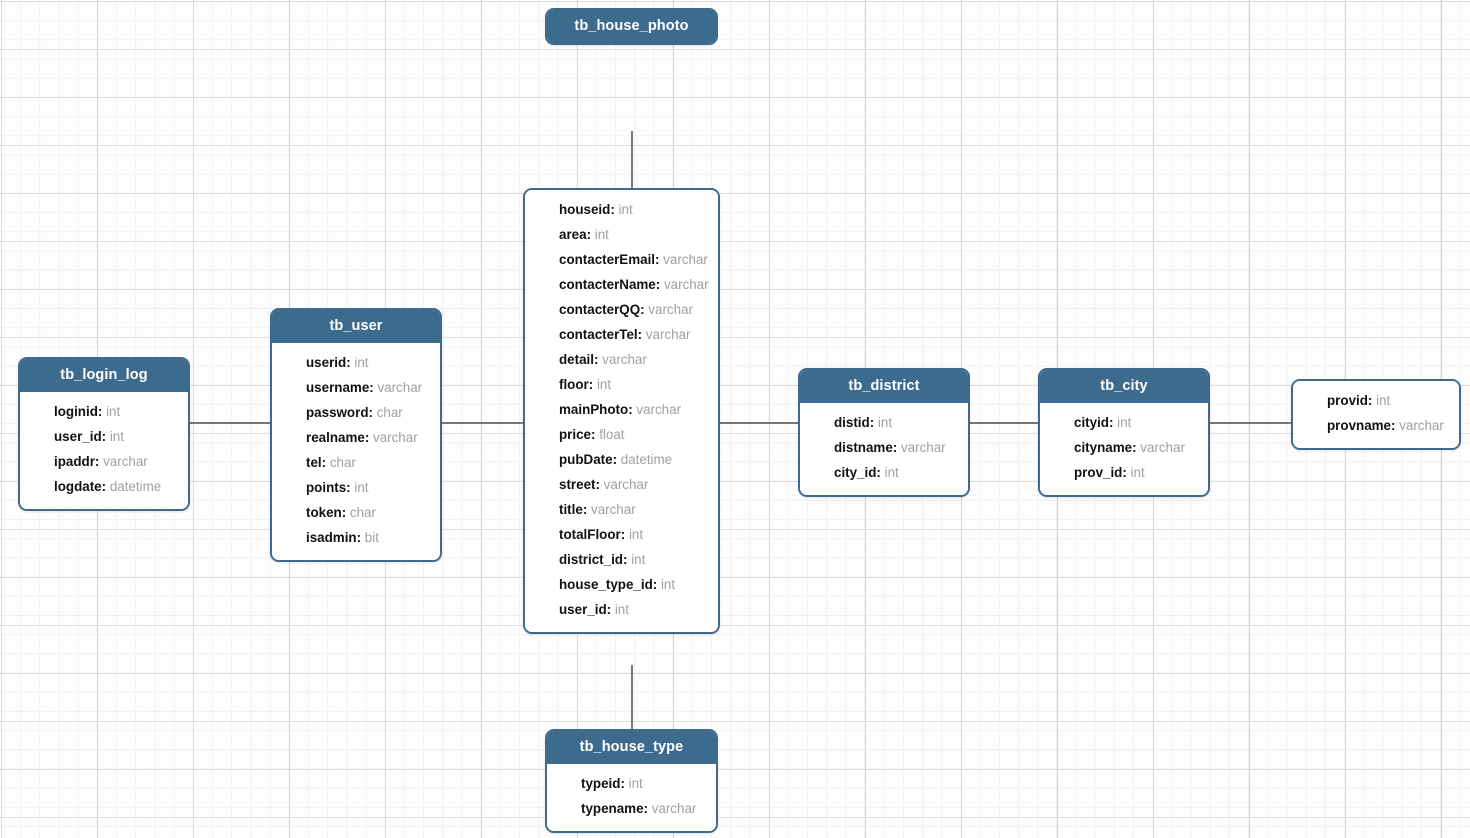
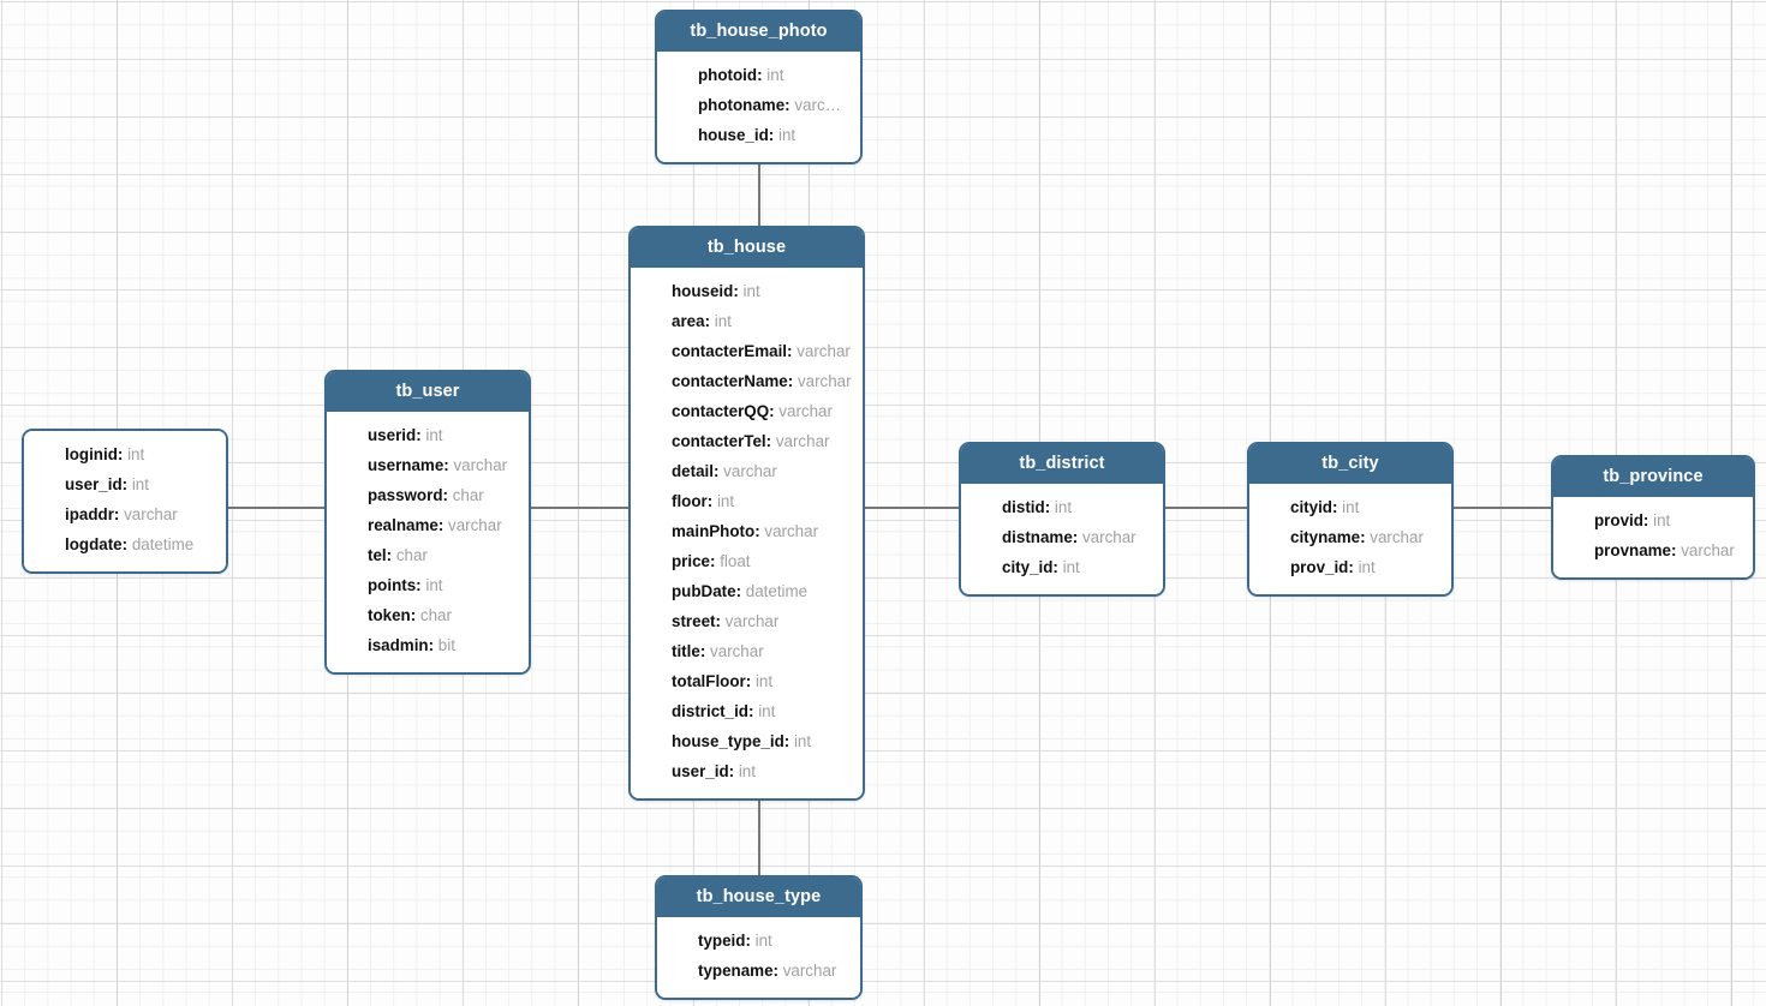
  tb_house_photo
+ photoid: int
+ photoname: varc…
+ house_id: int
+ tb_house
  houseid: int
  area: int
  contacterEmail: varchar
  contacterName: varchar
  contacterQQ: varchar
  contacterTel: varchar
  detail: varchar
  floor: int
  mainPhoto: varchar
  price: float
  pubDate: datetime
  street: varchar
  title: varchar
  totalFloor: int
  district_id: int
  house_type_id: int
  user_id: int
  tb_user
  userid: int
  username: varchar
  password: char
  realname: varchar
  tel: char
  points: int
  token: char
  isadmin: bit
- tb_login_log
  loginid: int
  user_id: int
  ipaddr: varchar
  logdate: datetime
  tb_district
  distid: int
  distname: varchar
  city_id: int
  tb_city
  cityid: int
  cityname: varchar
  prov_id: int
+ tb_province
  provid: int
  provname: varchar
  tb_house_type
  typeid: int
  typename: varchar
